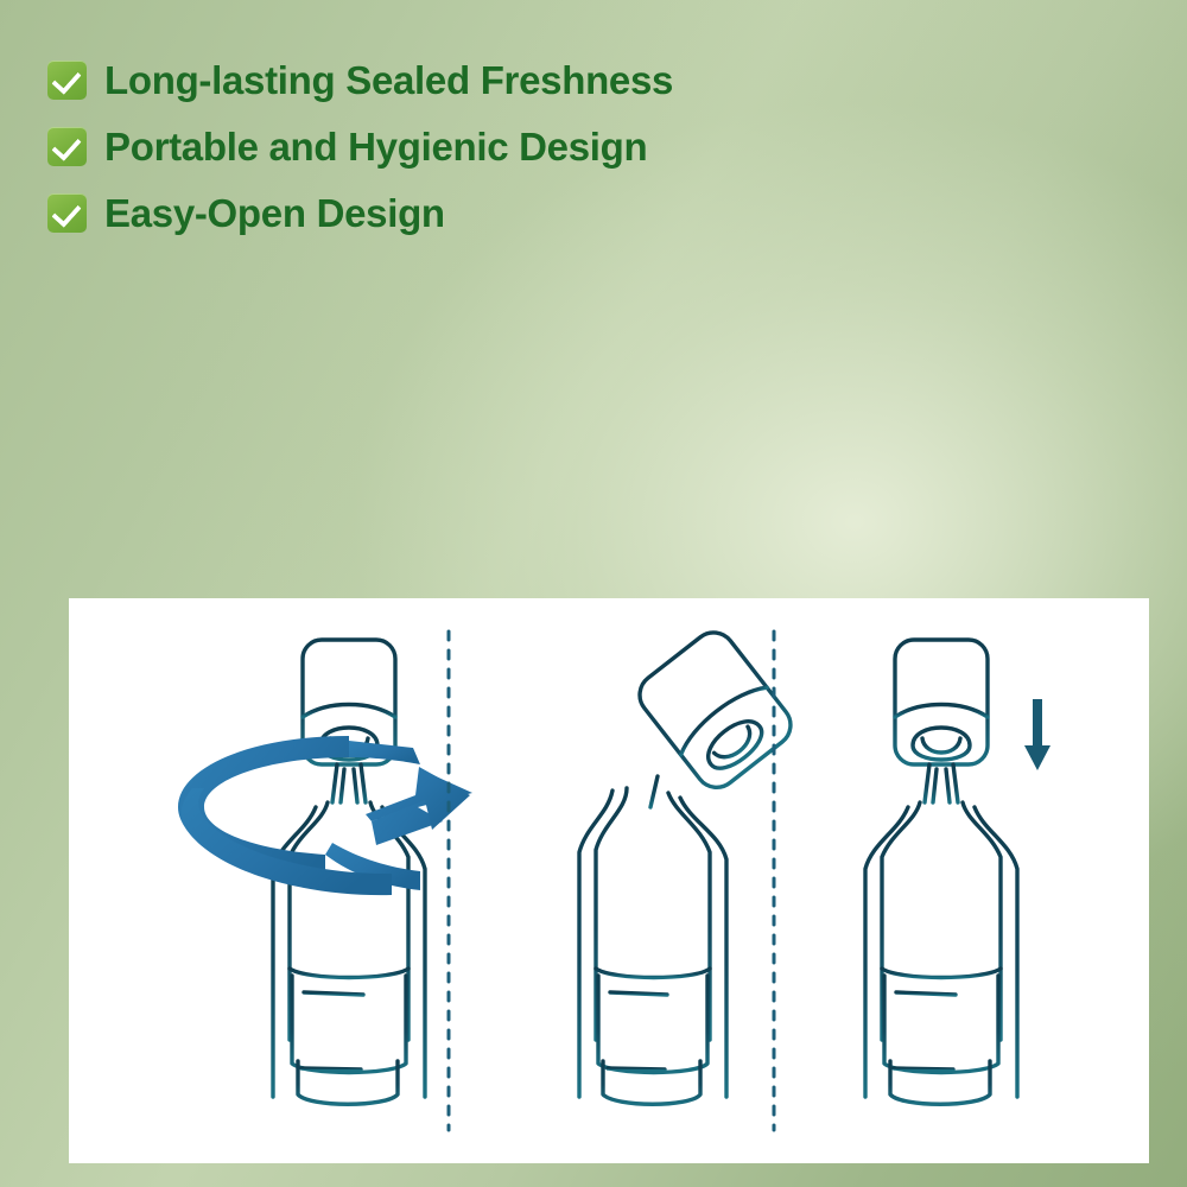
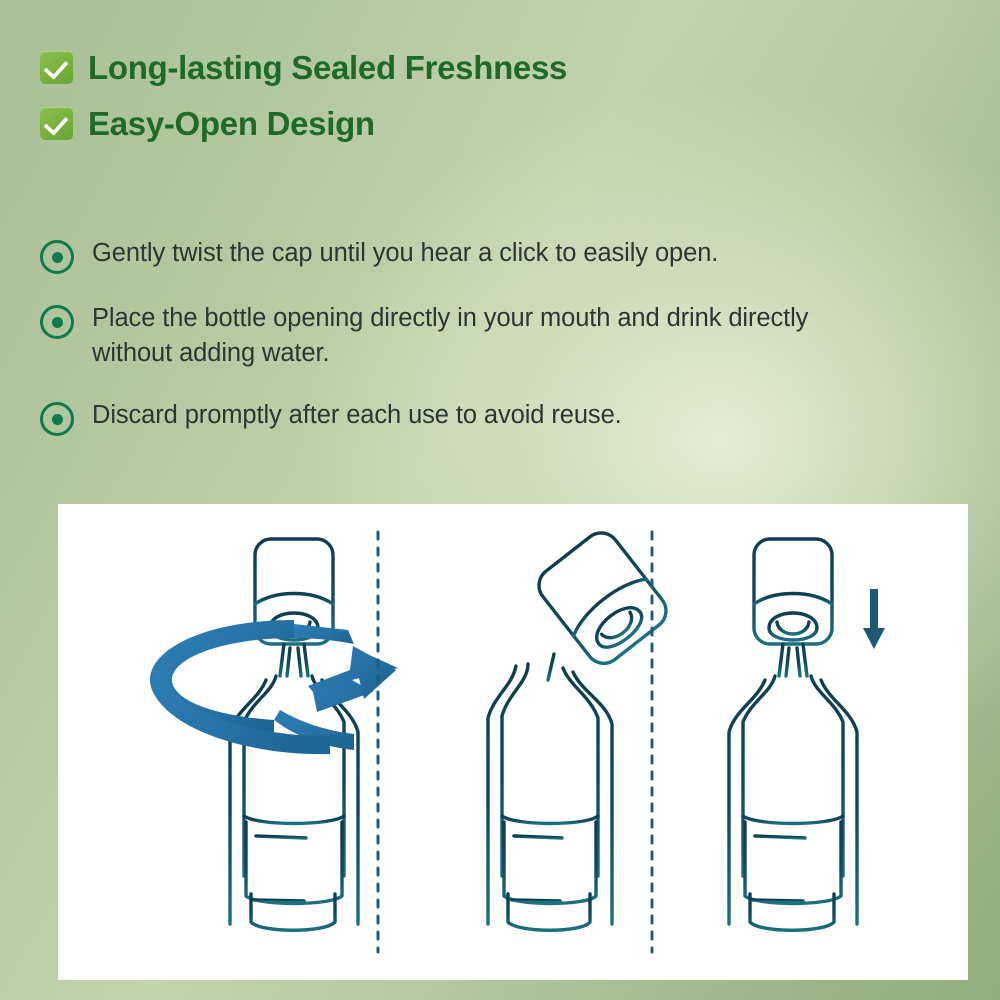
  Long-lasting Sealed Freshness
- Portable and Hygienic Design
  Easy-Open Design
+ Gently twist the cap until you hear a click to easily open.
+ Place the bottle opening directly in your mouth and drink directly without adding water.
+ Discard promptly after each use to avoid reuse.
